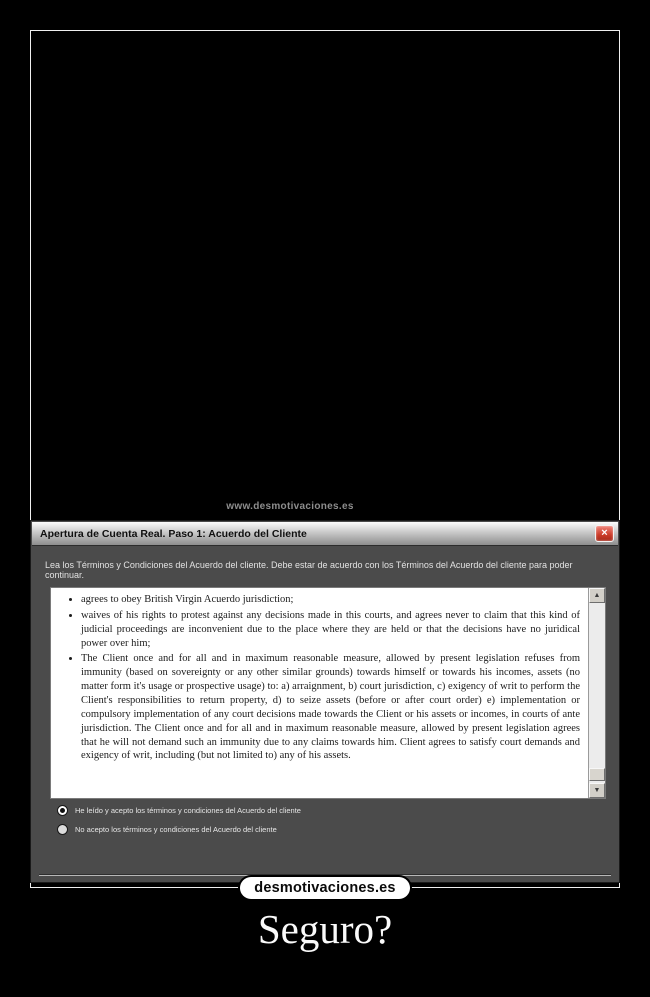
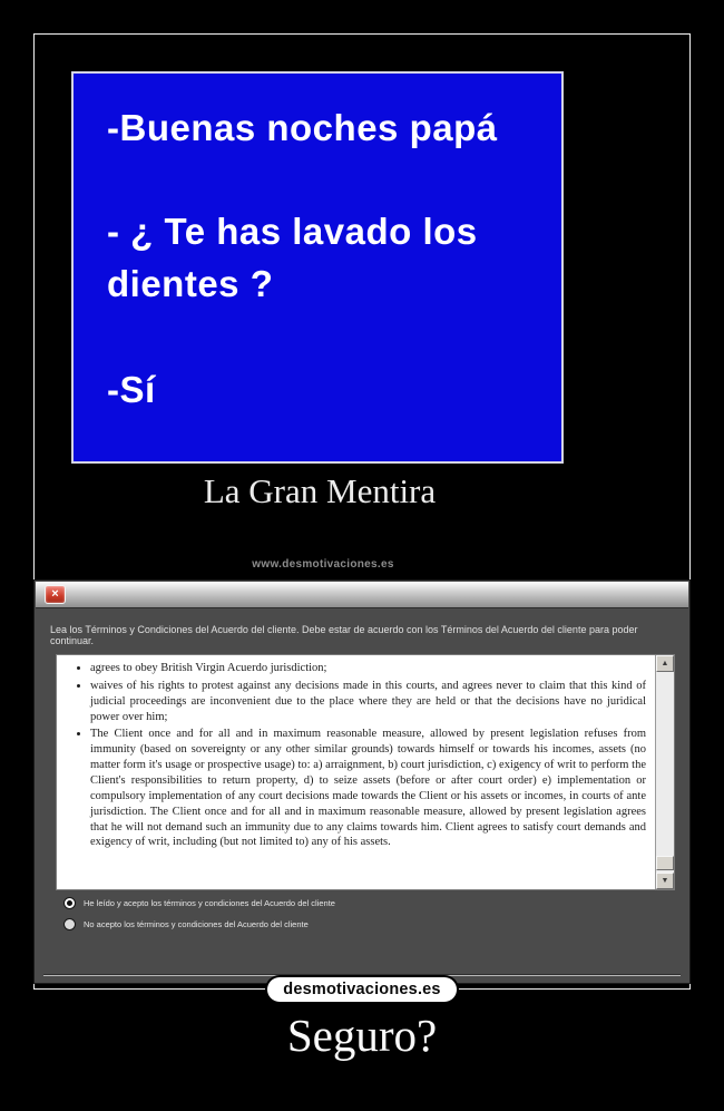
+ -Buenas noches papá
+ - ¿ Te has lavado los dientes ?
+ -Sí
+ La Gran Mentira
  www.desmotivaciones.es
- Apertura de Cuenta Real. Paso 1: Acuerdo del Cliente
  ×
  Lea los Términos y Condiciones del Acuerdo del cliente. Debe estar de acuerdo con los Términos del Acuerdo del cliente para poder continuar.
  agrees to obey British Virgin Acuerdo jurisdiction;
  waives of his rights to protest against any decisions made in this courts, and agrees never to claim that this kind of judicial proceedings are inconvenient due to the place where they are held or that the decisions have no juridical power over him;
  The Client once and for all and in maximum reasonable measure, allowed by present legislation refuses from immunity (based on sovereignty or any other similar grounds) towards himself or towards his incomes, assets (no matter form it's usage or prospective usage) to: a) arraignment, b) court jurisdiction, c) exigency of writ to perform the Client's responsibilities to return property, d) to seize assets (before or after court order) e) implementation or compulsory implementation of any court decisions made towards the Client or his assets or incomes, in courts of ante jurisdiction. The Client once and for all and in maximum reasonable measure, allowed by present legislation agrees that he will not demand such an immunity due to any claims towards him. Client agrees to satisfy court demands and exigency of writ, including (but not limited to) any of his assets.
  He leído y acepto los términos y condiciones del Acuerdo del cliente
  No acepto los términos y condiciones del Acuerdo del cliente
  desmotivaciones.es
  Seguro?
